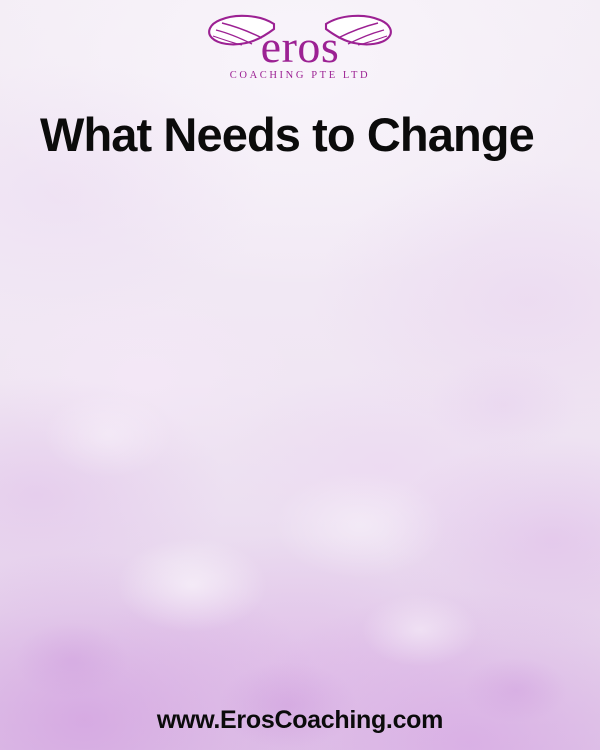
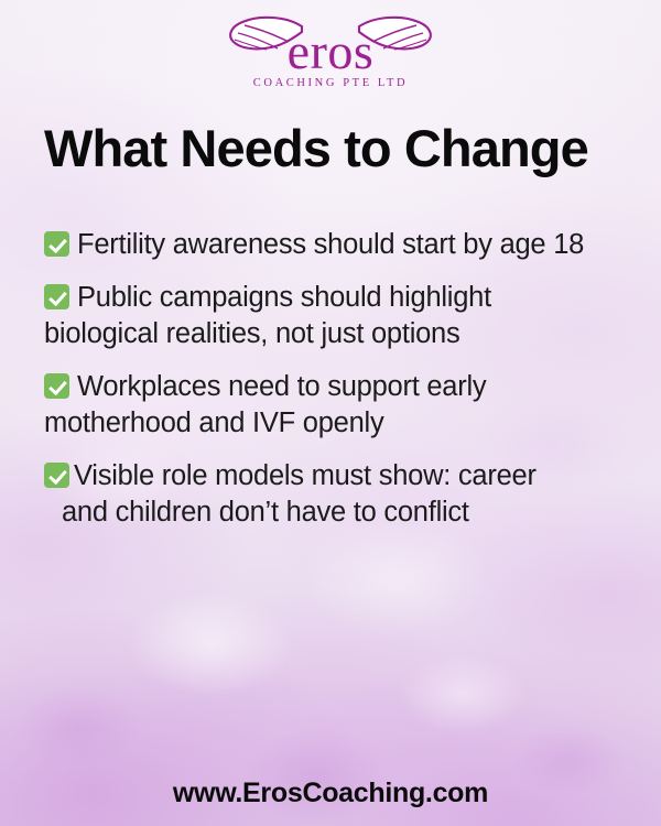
  eros
  COACHING PTE LTD
  What Needs to Change
+ Fertility awareness should start by age 18
+ Public campaigns should highlight
+ biological realities, not just options
+ Workplaces need to support early
+ motherhood and IVF openly
+ Visible role models must show: career
+ and children don’t have to conflict
  www.ErosCoaching.com
